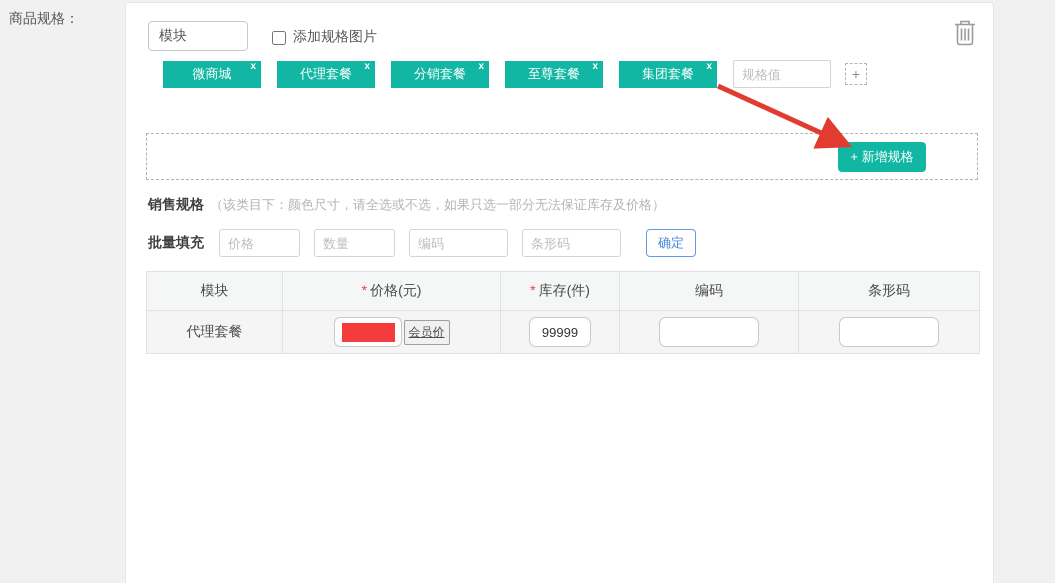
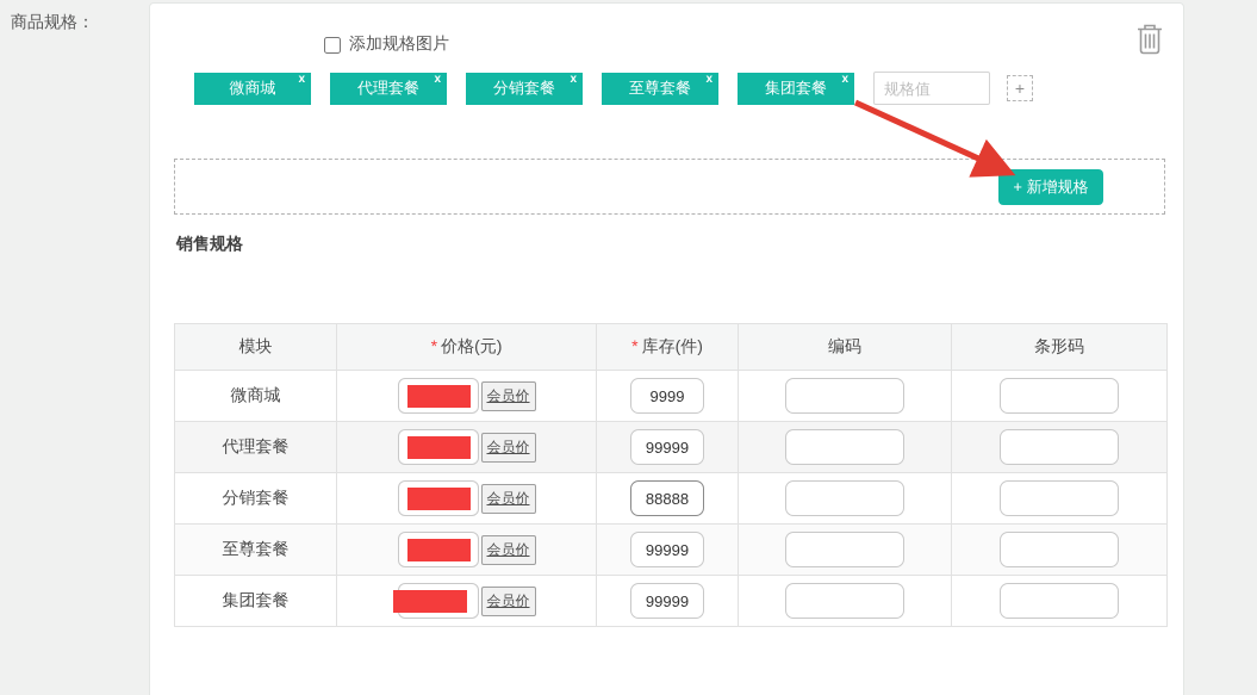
  商品规格：
- 模块
  添加规格图片
  微商城
  x
  代理套餐
  x
  分销套餐
  x
  至尊套餐
  x
  集团套餐
  x
  规格值
  +
  + 新增规格
  销售规格
- （该类目下：颜色尺寸，请全选或不选，如果只选一部分无法保证库存及价格）
- 批量填充
- 价格
- 数量
- 编码
- 条形码
- 确定
  模块	* 价格(元)	* 库存(件)	编码	条形码
+ 微商城	会员价	9999
  代理套餐	会员价	99999
+ 分销套餐	会员价	88888
+ 至尊套餐	会员价	99999
+ 集团套餐	会员价	99999
